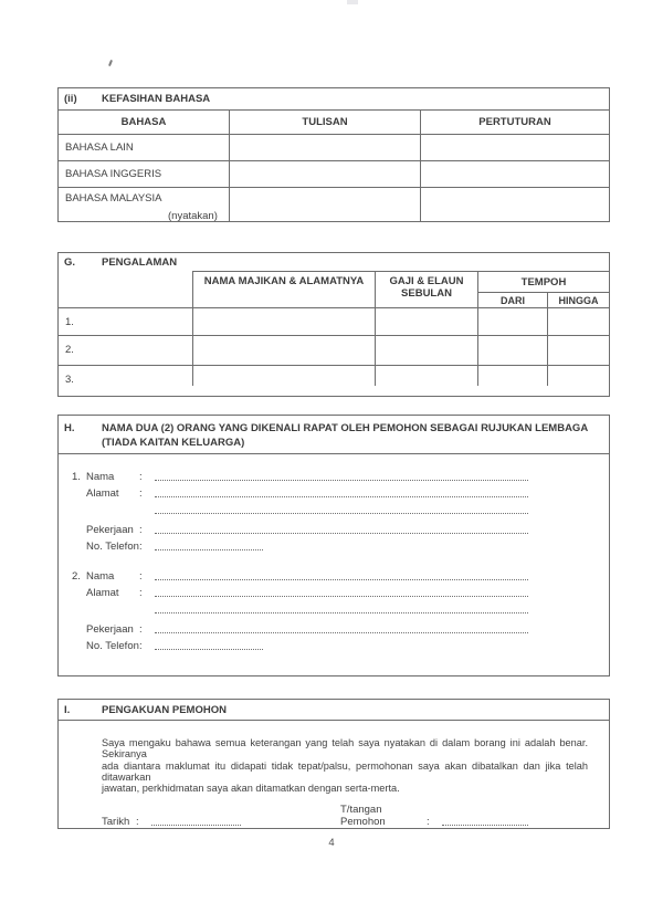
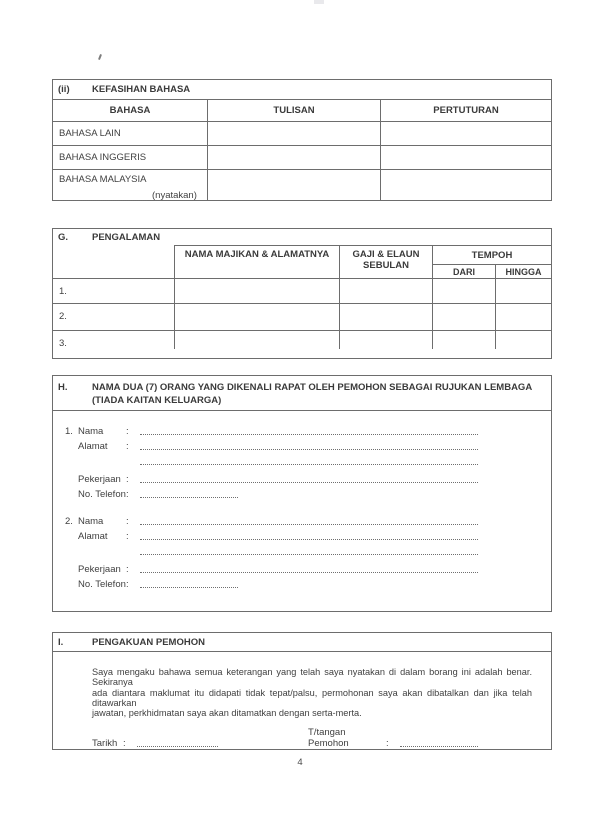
  (ii)
  KEFASIHAN BAHASA
  BAHASA
  TULISAN
  PERTUTURAN
  BAHASA LAIN
  BAHASA INGGERIS
  BAHASA MALAYSIA
  (nyatakan)
  G.
  PENGALAMAN
  NAMA MAJIKAN & ALAMATNYA
  GAJI & ELAUN SEBULAN
  TEMPOH
  DARI
  HINGGA
  1.
  2.
  3.
  H.
- NAMA DUA (2) ORANG YANG DIKENALI RAPAT OLEH PEMOHON SEBAGAI RUJUKAN LEMBAGA
+ NAMA DUA (7) ORANG YANG DIKENALI RAPAT OLEH PEMOHON SEBAGAI RUJUKAN LEMBAGA
  (TIADA KAITAN KELUARGA)
  1.
  Nama
  :
  Alamat
  :
  Pekerjaan
  :
  No. Telefon
  :
  2.
  Nama
  :
  Alamat
  :
  Pekerjaan
  :
  No. Telefon
  :
  I.
  PENGAKUAN PEMOHON
  Saya mengaku bahawa semua keterangan yang telah saya nyatakan di dalam borang ini adalah benar. Sekiranya
  ada diantara maklumat itu didapati tidak tepat/palsu, permohonan saya akan dibatalkan dan jika telah ditawarkan
  jawatan, perkhidmatan saya akan ditamatkan dengan serta-merta.
  Tarikh
  :
  T/tangan Pemohon
  :
  4
